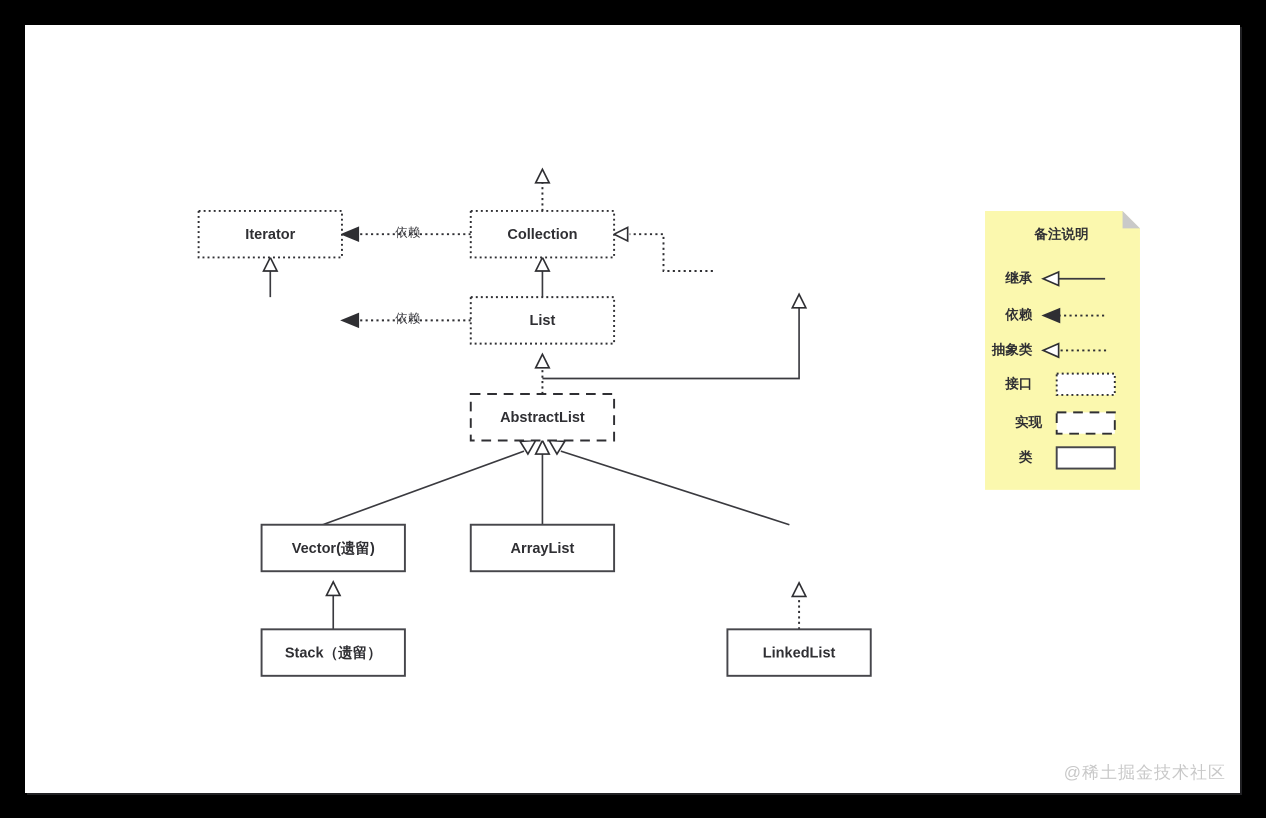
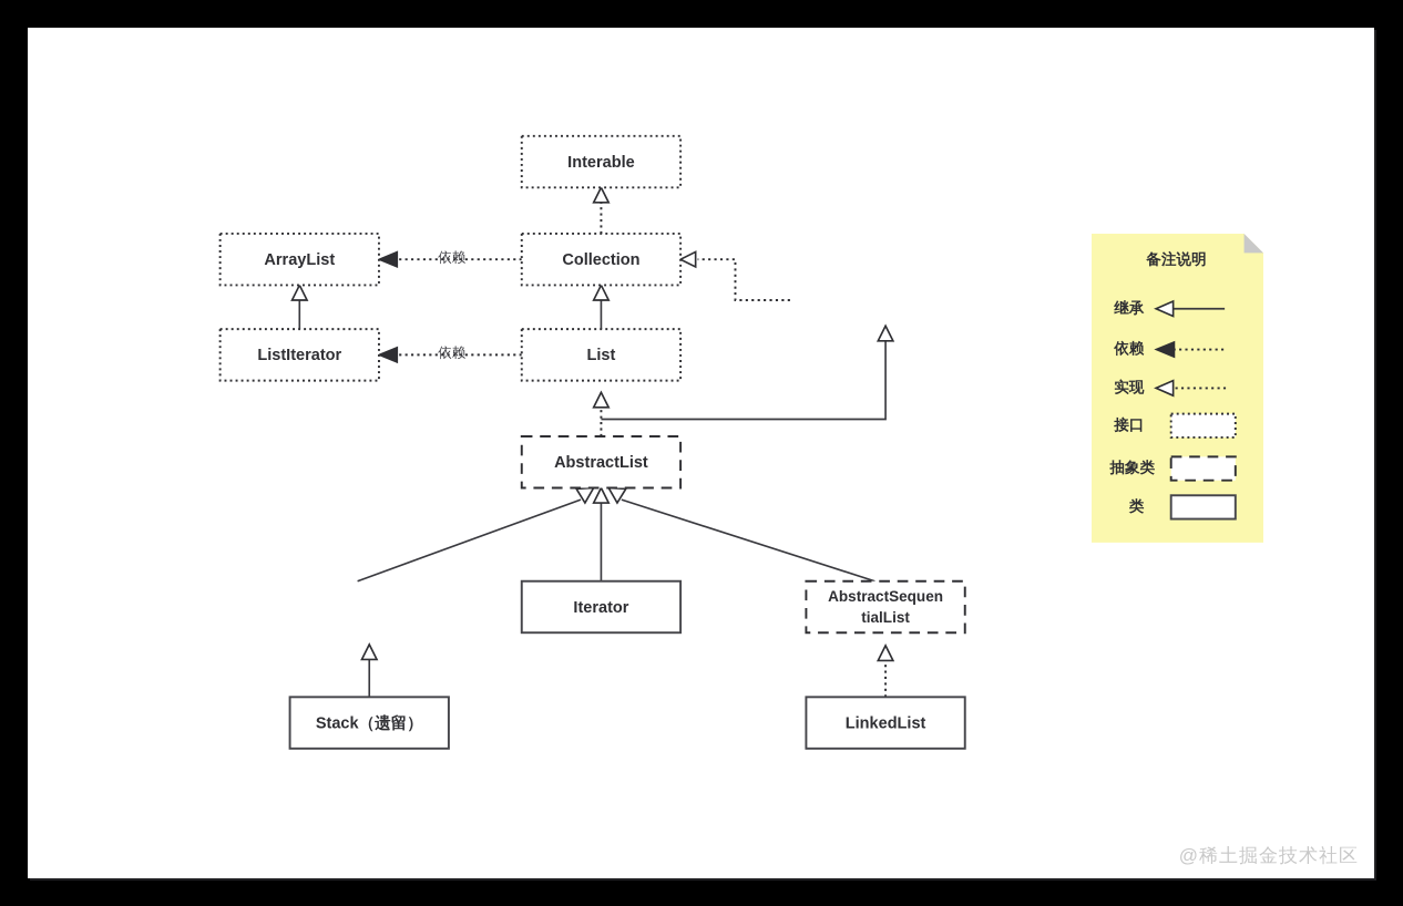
  依赖
  依赖
+ Interable
- Iterator
+ ArrayList
  Collection
+ ListIterator
  List
  AbstractList
- Vector(遗留)
- ArrayList
+ Iterator
+ AbstractSequen
+ tialList
  Stack（遗留）
  LinkedList
  备注说明
  继承
  依赖
- 抽象类
+ 实现
  接口
- 实现
+ 抽象类
  类
  @稀土掘金技术社区
